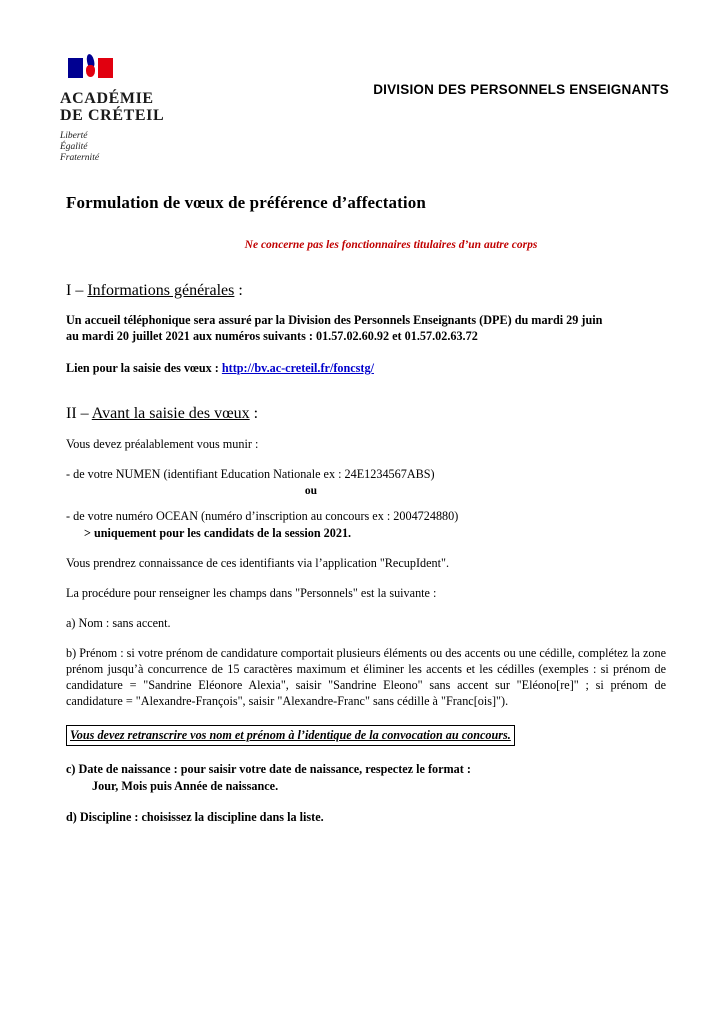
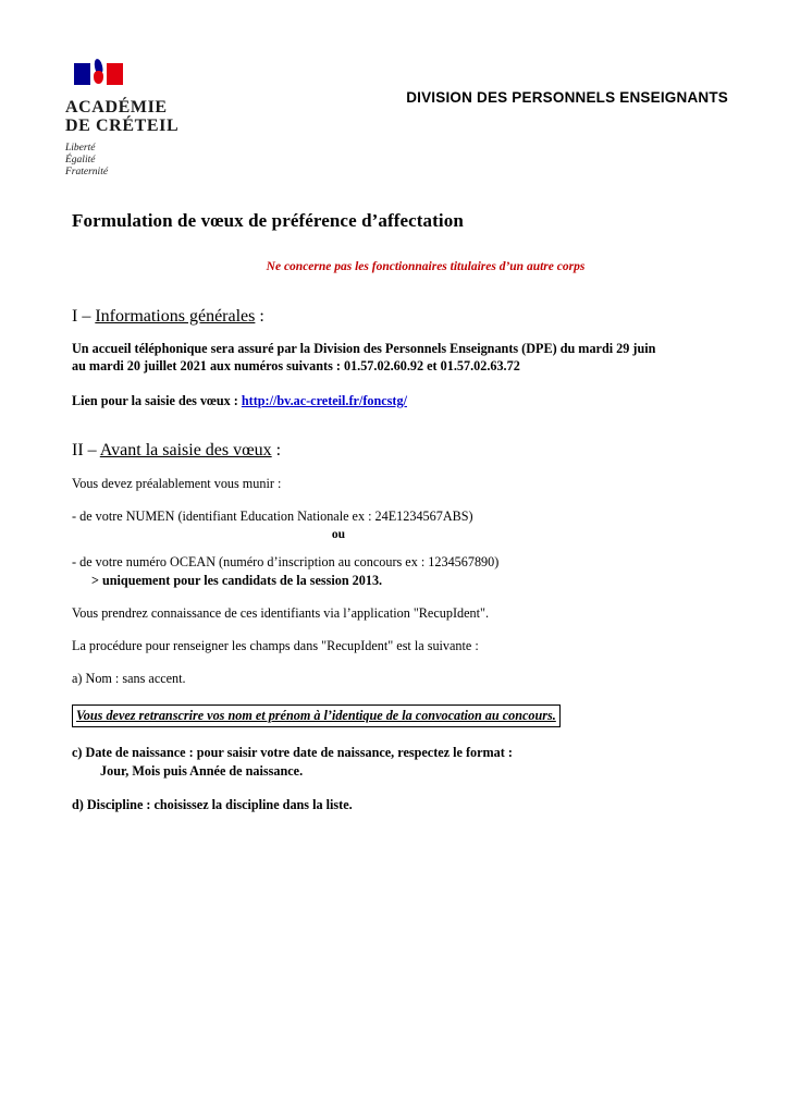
  ACADÉMIE
  DE CRÉTEIL
  Liberté
  Égalité
  Fraternité
  DIVISION DES PERSONNELS ENSEIGNANTS
  Formulation de vœux de préférence d’affectation
  Ne concerne pas les fonctionnaires titulaires d’un autre corps
  I – Informations générales :
  Un accueil téléphonique sera assuré par la Division des Personnels Enseignants (DPE) du mardi 29 juin
  au mardi 20 juillet 2021 aux numéros suivants : 01.57.02.60.92 et 01.57.02.63.72
  Lien pour la saisie des vœux : http://bv.ac-creteil.fr/foncstg/
  II – Avant la saisie des vœux :
  Vous devez préalablement vous munir :
  - de votre NUMEN (identifiant Education Nationale ex : 24E1234567ABS)
  ou
- - de votre numéro OCEAN (numéro d’inscription au concours ex : 2004724880)
+ - de votre numéro OCEAN (numéro d’inscription au concours ex : 1234567890)
- > uniquement pour les candidats de la session 2021.
+ > uniquement pour les candidats de la session 2013.
  Vous prendrez connaissance de ces identifiants via l’application "RecupIdent".
- La procédure pour renseigner les champs dans "Personnels" est la suivante :
+ La procédure pour renseigner les champs dans "RecupIdent" est la suivante :
  a) Nom : sans accent.
- b) Prénom : si votre prénom de candidature comportait plusieurs éléments ou des accents ou une cédille, complétez la zone prénom jusqu’à concurrence de 15 caractères maximum et éliminer les accents et les cédilles (exemples : si prénom de candidature = "Sandrine Eléonore Alexia", saisir "Sandrine Eleono" sans accent sur "Eléono[re]" ; si prénom de candidature = "Alexandre-François", saisir "Alexandre-Franc" sans cédille à "Franc[ois]").
  Vous devez retranscrire vos nom et prénom à l’identique de la convocation au concours.
  c) Date de naissance : pour saisir votre date de naissance, respectez le format :
  Jour, Mois puis Année de naissance.
  d) Discipline : choisissez la discipline dans la liste.
